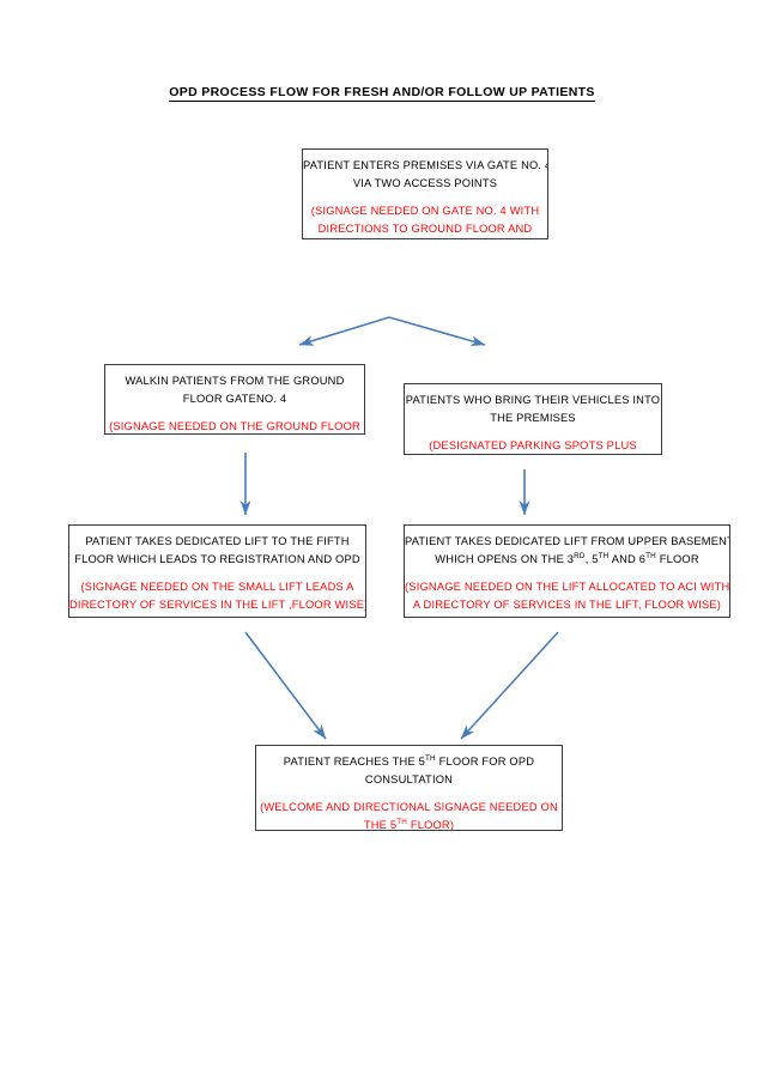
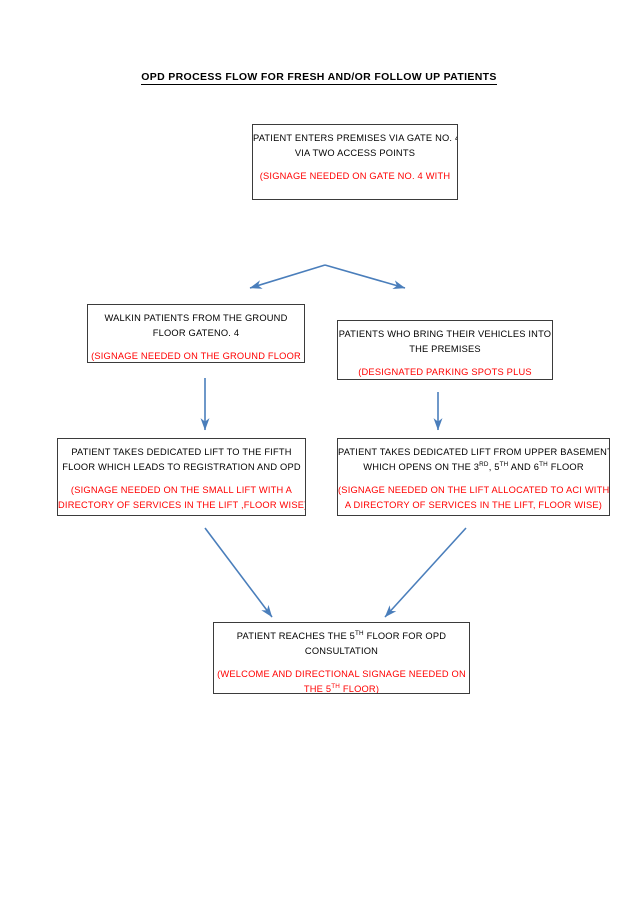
  OPD PROCESS FLOW FOR FRESH AND/OR FOLLOW UP PATIENTS
  PATIENT ENTERS PREMISES VIA GATE NO.
  VIA TWO ACCESS POINTS
  (SIGNAGE NEEDED ON GATE NO. 4 WITH
- DIRECTIONS TO GROUND FLOOR AND
  WALKIN PATIENTS FROM THE GROUND
  FLOOR GATENO. 4
  (SIGNAGE NEEDED ON THE GROUND FLOOR
  PATIENTS WHO BRING THEIR VEHICLES INTO
  THE PREMISES
  (DESIGNATED PARKING SPOTS PLUS
  PATIENT TAKES DEDICATED LIFT TO THE FIFTH
  FLOOR WHICH LEADS TO REGISTRATION AND OPD
- (SIGNAGE NEEDED ON THE SMALL LIFT LEADS A
+ (SIGNAGE NEEDED ON THE SMALL LIFT WITH A
  DIRECTORY OF SERVICES IN THE LIFT ,FLOOR WISE
  PATIENT TAKES DEDICATED LIFT FROM UPPER BASEMEN
  WHICH OPENS ON THE 3 , 5 AND 6 FLOOR
  (SIGNAGE NEEDED ON THE LIFT ALLOCATED TO ACI WITH
  A DIRECTORY OF SERVICES IN THE LIFT, FLOOR WISE)
  PATIENT REACHES THE 5 FLOOR FOR OPD
  CONSULTATION
  (WELCOME AND DIRECTIONAL SIGNAGE NEEDED ON
  THE 5 FLOOR)
